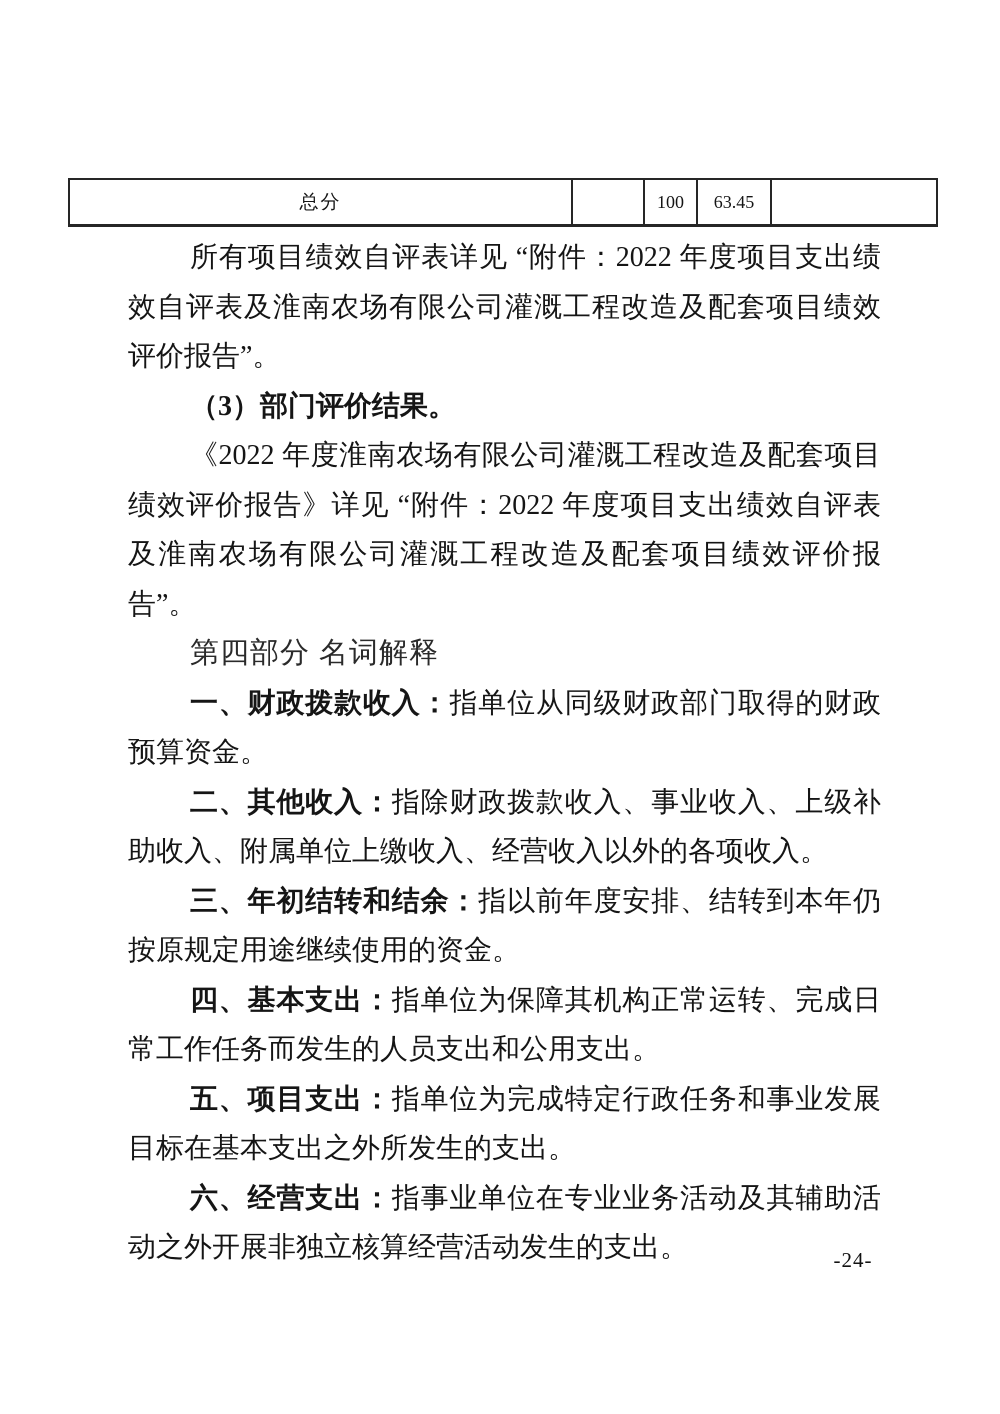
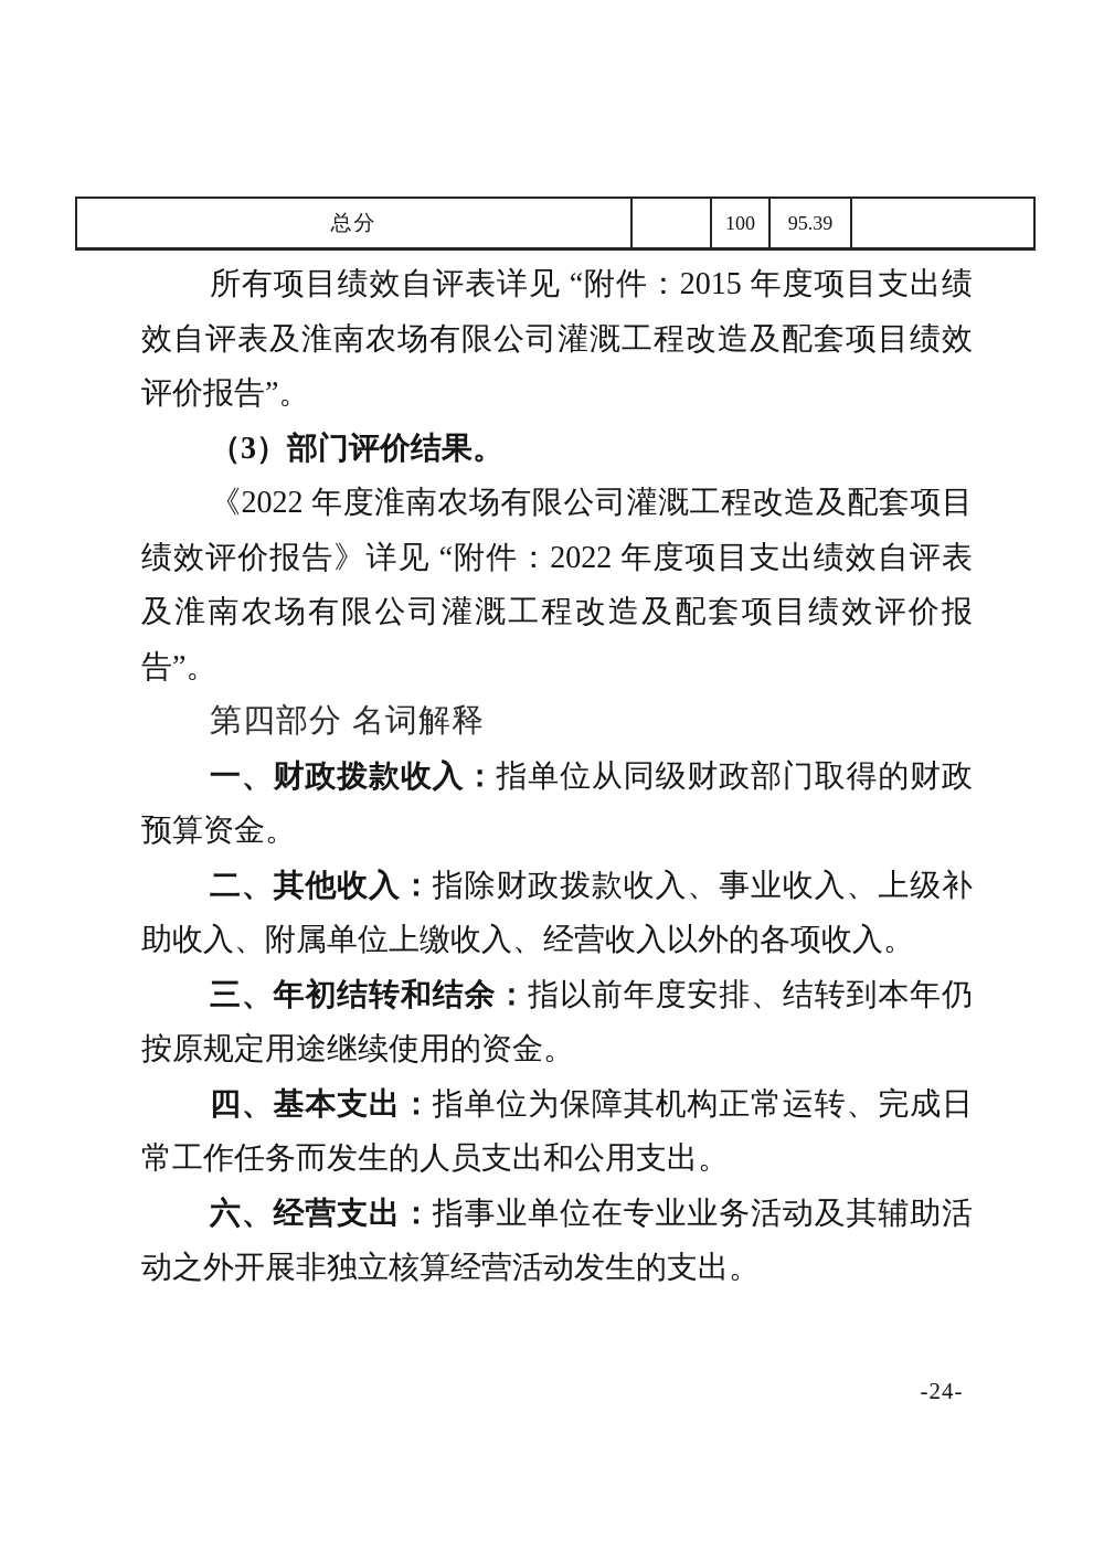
- 总分		100	63.45
+ 总分		100	95.39
- 所有项目绩效自评表详见 “附件：2022 年度项目支出绩效自评表及淮南农场有限公司灌溉工程改造及配套项目绩效评价报告”。
+ 所有项目绩效自评表详见 “附件：2015 年度项目支出绩效自评表及淮南农场有限公司灌溉工程改造及配套项目绩效评价报告”。
  （3）部门评价结果。
  《2022 年度淮南农场有限公司灌溉工程改造及配套项目绩效评价报告》详见 “附件：2022 年度项目支出绩效自评表及淮南农场有限公司灌溉工程改造及配套项目绩效评价报告”。
  第四部分 名词解释
  一、财政拨款收入：指单位从同级财政部门取得的财政预算资金。
  二、其他收入：指除财政拨款收入、事业收入、上级补助收入、附属单位上缴收入、经营收入以外的各项收入。
  三、年初结转和结余：指以前年度安排、结转到本年仍按原规定用途继续使用的资金。
  四、基本支出：指单位为保障其机构正常运转、完成日常工作任务而发生的人员支出和公用支出。
- 五、项目支出：指单位为完成特定行政任务和事业发展目标在基本支出之外所发生的支出。
  六、经营支出：指事业单位在专业业务活动及其辅助活动之外开展非独立核算经营活动发生的支出。
  -24-
